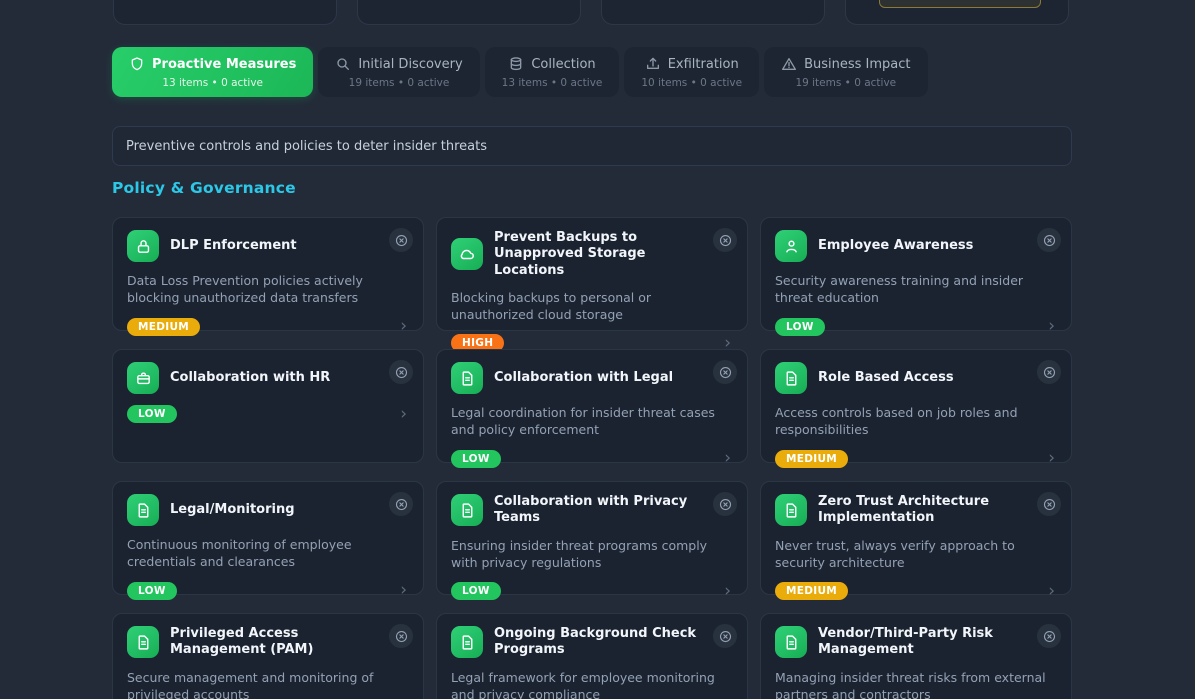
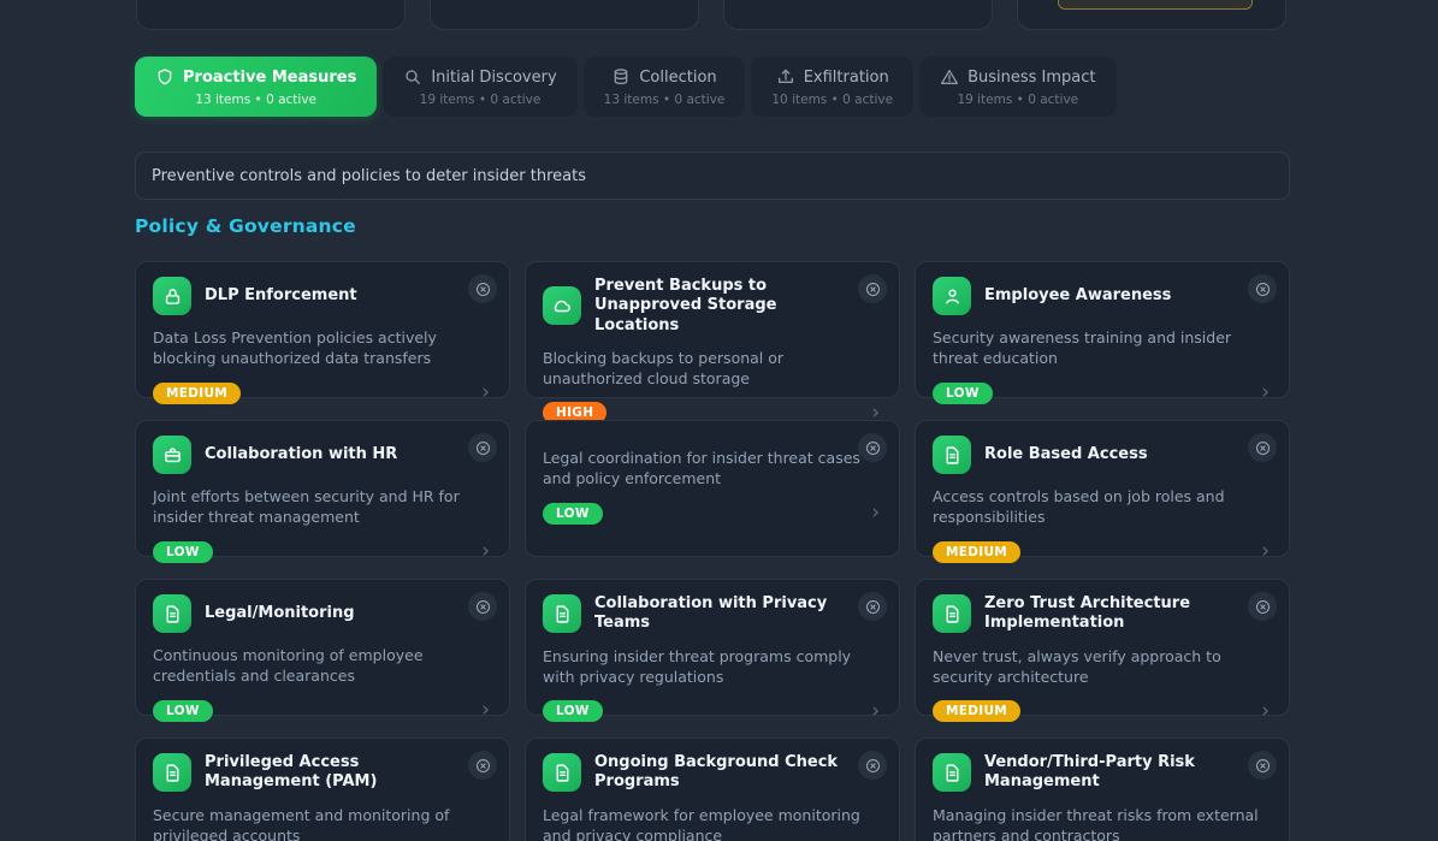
  Proactive Measures
  13 items • 0 active
  Initial Discovery
  19 items • 0 active
  Collection
  13 items • 0 active
  Exfiltration
  10 items • 0 active
  Business Impact
  19 items • 0 active
  Preventive controls and policies to deter insider threats
  Policy & Governance
  DLP Enforcement
  Data Loss Prevention policies actively blocking unauthorized data transfers
  MEDIUM
  ›
  Prevent Backups to Unapproved Storage Locations
  Blocking backups to personal or unauthorized cloud storage
  HIGH
  ›
  Employee Awareness
  Security awareness training and insider threat education
  LOW
  ›
  Collaboration with HR
+ Joint efforts between security and HR for insider threat management
  LOW
  ›
- Collaboration with Legal
  Legal coordination for insider threat cases and policy enforcement
  LOW
  ›
  Role Based Access
  Access controls based on job roles and responsibilities
  MEDIUM
  ›
  Legal/Monitoring
  Continuous monitoring of employee credentials and clearances
  LOW
  ›
  Collaboration with Privacy Teams
  Ensuring insider threat programs comply with privacy regulations
  LOW
  ›
  Zero Trust Architecture Implementation
  Never trust, always verify approach to security architecture
  MEDIUM
  ›
  Privileged Access Management (PAM)
  Secure management and monitoring of privileged accounts
  Ongoing Background Check Programs
  Legal framework for employee monitoring and privacy compliance
  Vendor/Third-Party Risk Management
  Managing insider threat risks from external partners and contractors
